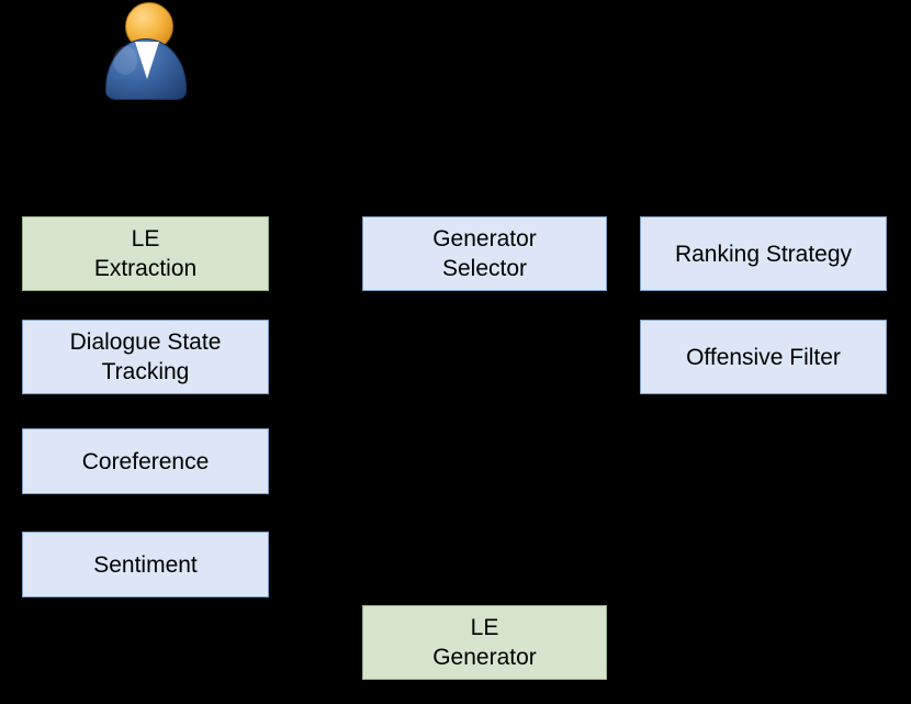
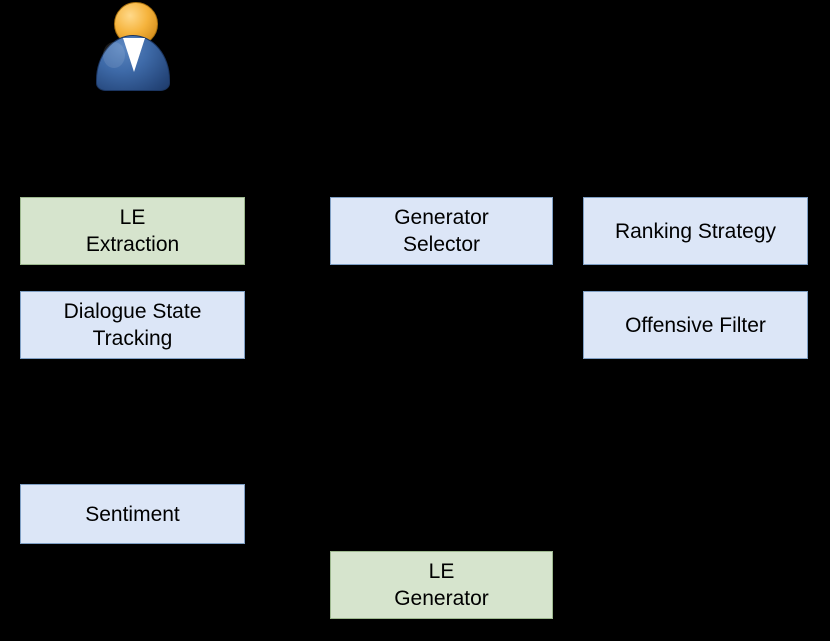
  LE
  Extraction
  Dialogue State
  Tracking
- Coreference
  Sentiment
  Generator
  Selector
  Ranking Strategy
  Offensive Filter
  LE
  Generator
